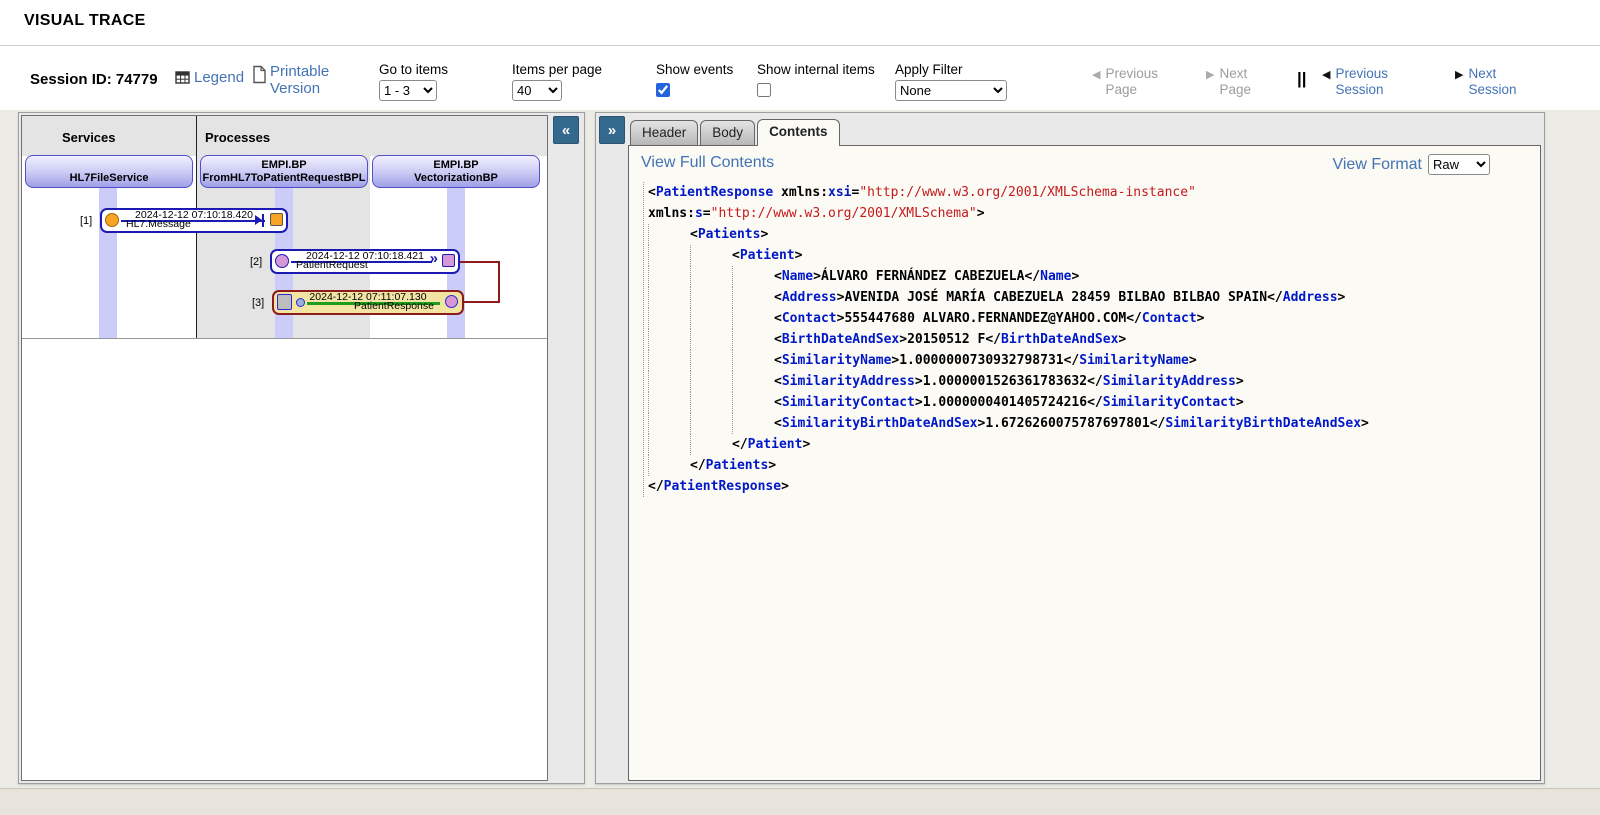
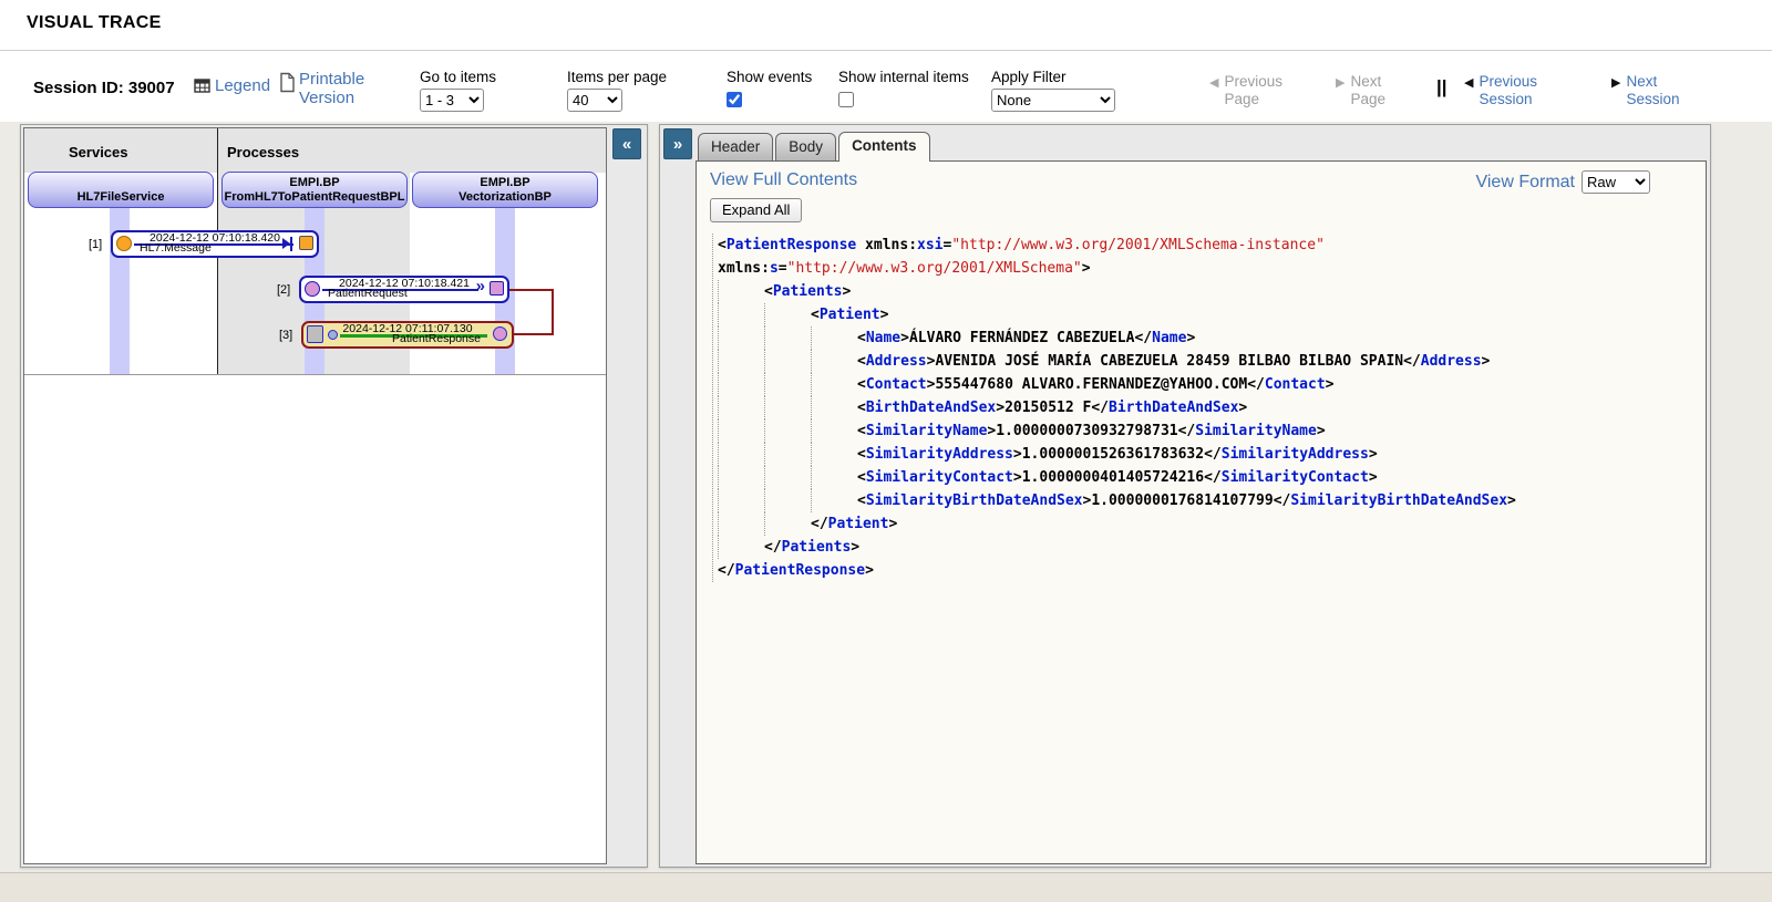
  VISUAL TRACE
- Session ID: 74779
+ Session ID: 39007
  Legend
  Printable
  Version
  Go to items
  1 - 3
  Items per page
  40
  Show events
  Show internal items
  Apply Filter
  None
  ◀
  Previous
  Page
  ▶
  Next
  Page
  ||
  ◀
  Previous
  Session
  ▶
  Next
  Session
  Services
  Processes
  HL7FileService
  EMPI.BP
  FromHL7ToPatientRequestBPL
  EMPI.BP
  VectorizationBP
  [1]
  2024-12-12 07:10:18.420
  HL7.Message
  [2]
  2024-12-12 07:10:18.421
  »
  PatientRequest
  [3]
  2024-12-12 07:11:07.130
  PatientResponse
  «
  »
  Header
  Body
  Contents
  View Full Contents
  View Format
  Raw
+ Expand All
  <
  PatientResponse
  xmlns:
  xsi
  =
  "http://www.w3.org/2001/XMLSchema-instance"
  xmlns:
  s
  =
  "http://www.w3.org/2001/XMLSchema"
  >
  <
  Patients
  >
  <
  Patient
  >
  <
  Name
  >
  ÁLVARO FERNÁNDEZ CABEZUELA
  </
  Name
  >
  <
  Address
  >
  AVENIDA JOSÉ MARÍA CABEZUELA 28459 BILBAO BILBAO SPAIN
  </
  Address
  >
  <
  Contact
  >
  555447680 ALVARO.FERNANDEZ@YAHOO.COM
  </
  Contact
  >
  <
  BirthDateAndSex
  >
  20150512 F
  </
  BirthDateAndSex
  >
  <
  SimilarityName
  >
  1.0000000730932798731
  </
  SimilarityName
  >
  <
  SimilarityAddress
  >
  1.0000001526361783632
  </
  SimilarityAddress
  >
  <
  SimilarityContact
  >
  1.0000000401405724216
  </
  SimilarityContact
  >
  <
  SimilarityBirthDateAndSex
  >
- 1.6726260075787697801
+ 1.0000000176814107799
  </
  SimilarityBirthDateAndSex
  >
  </
  Patient
  >
  </
  Patients
  >
  </
  PatientResponse
  >
